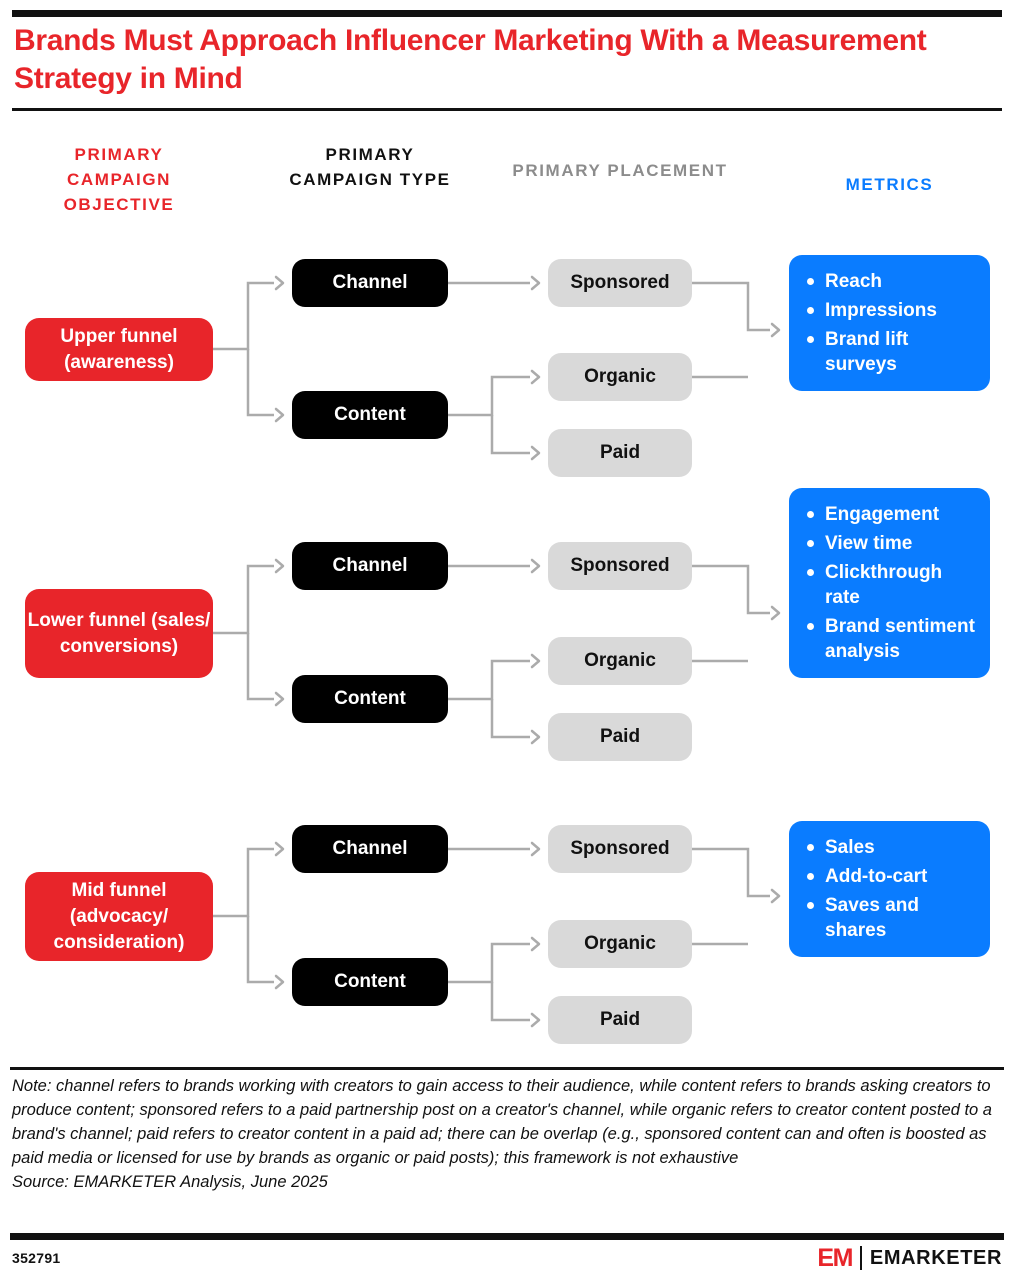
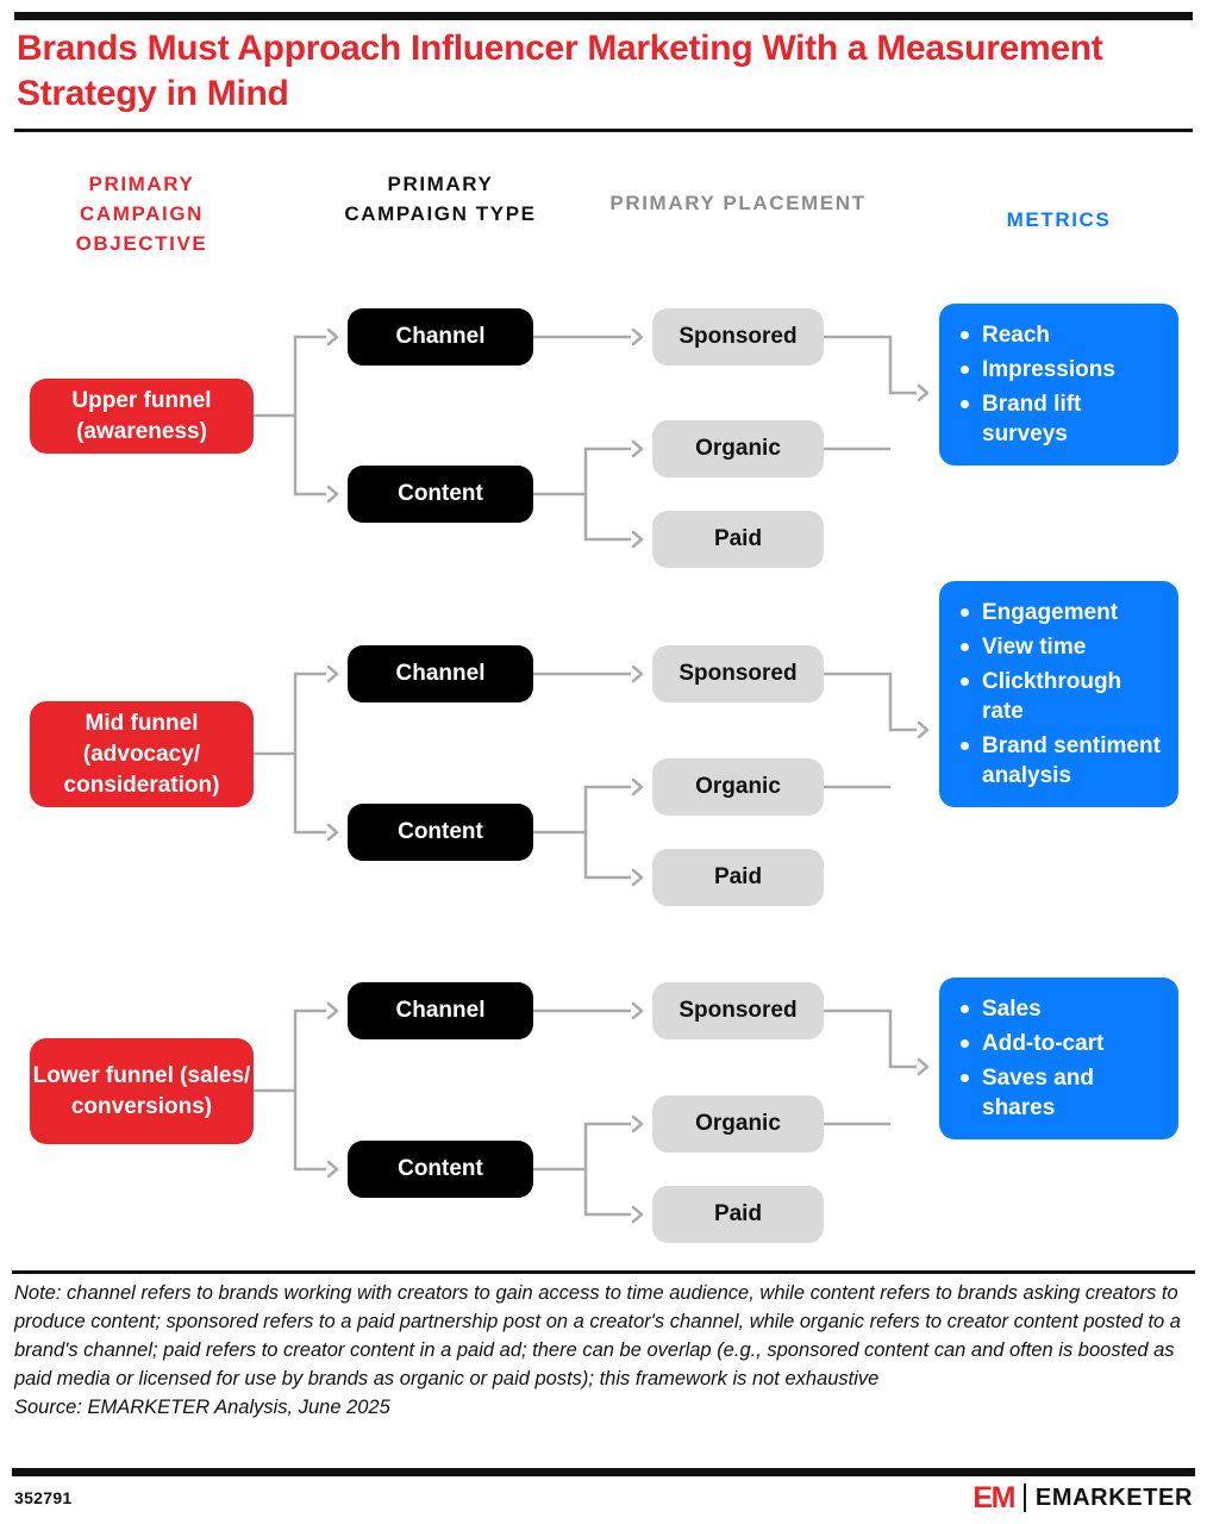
  Brands Must Approach Influencer Marketing With a Measurement Strategy in Mind
  PRIMARY CAMPAIGN OBJECTIVE
  PRIMARY CAMPAIGN TYPE
  PRIMARY PLACEMENT
  METRICS
  Upper funnel (awareness)
  Channel
  Content
  Sponsored
  Organic
  Paid
  Reach
  Impressions
  Brand lift surveys
- Lower funnel (sales/ conversions)
+ Mid funnel (advocacy/ consideration)
  Channel
  Content
  Sponsored
  Organic
  Paid
  Engagement
  View time
  Clickthrough rate
  Brand sentiment analysis
- Mid funnel (advocacy/ consideration)
+ Lower funnel (sales/ conversions)
  Channel
  Content
  Sponsored
  Organic
  Paid
  Sales
  Add-to-cart
  Saves and shares
- Note: channel refers to brands working with creators to gain access to their audience, while content refers to brands asking creators to produce content; sponsored refers to a paid partnership post on a creator's channel, while organic refers to creator content posted to a brand's channel; paid refers to creator content in a paid ad; there can be overlap (e.g., sponsored content can and often is boosted as paid media or licensed for use by brands as organic or paid posts); this framework is not exhaustive
+ Note: channel refers to brands working with creators to gain access to time audience, while content refers to brands asking creators to produce content; sponsored refers to a paid partnership post on a creator's channel, while organic refers to creator content posted to a brand's channel; paid refers to creator content in a paid ad; there can be overlap (e.g., sponsored content can and often is boosted as paid media or licensed for use by brands as organic or paid posts); this framework is not exhaustive
  Source: EMARKETER Analysis, June 2025
  352791
  EM
  EMARKETER
